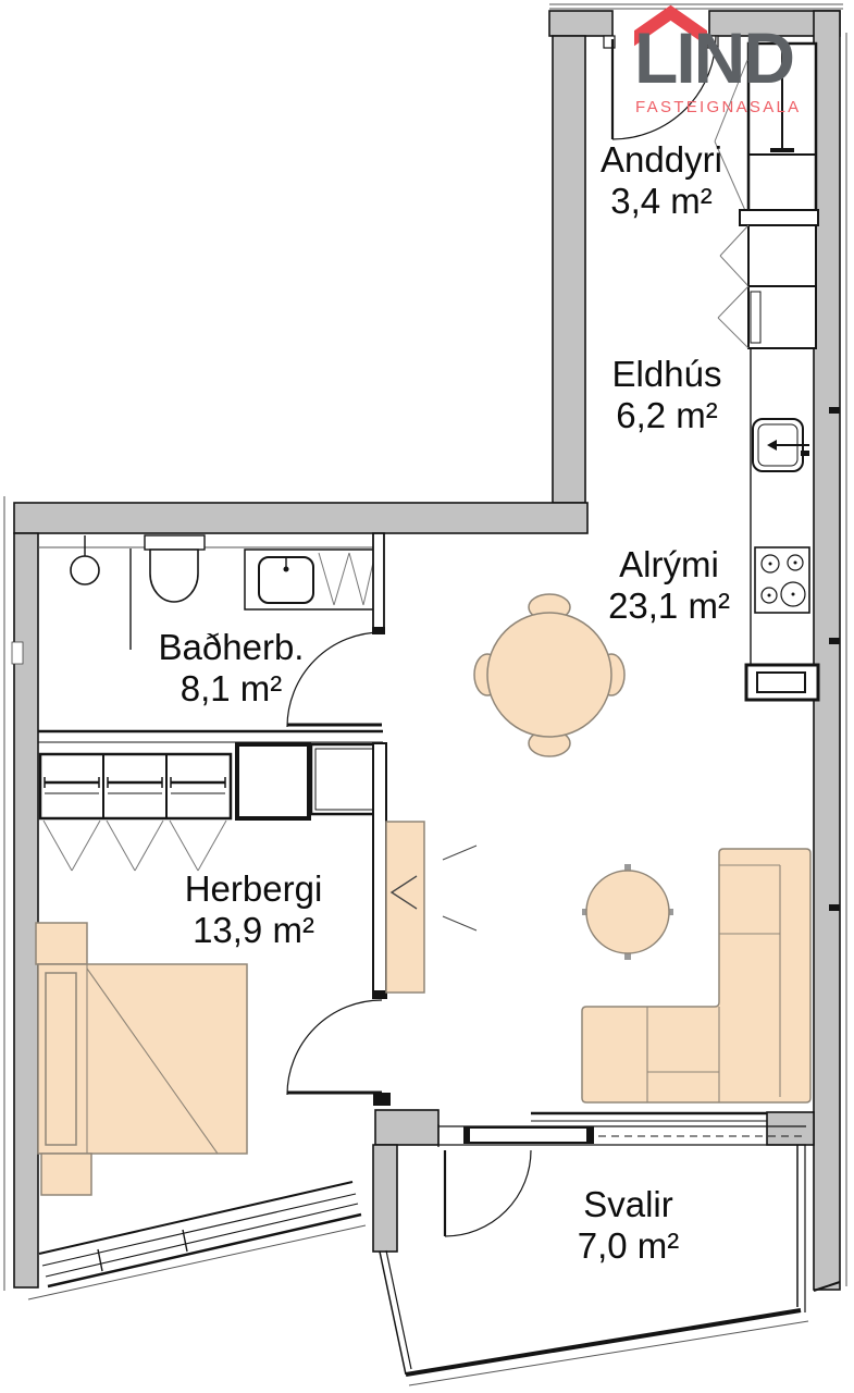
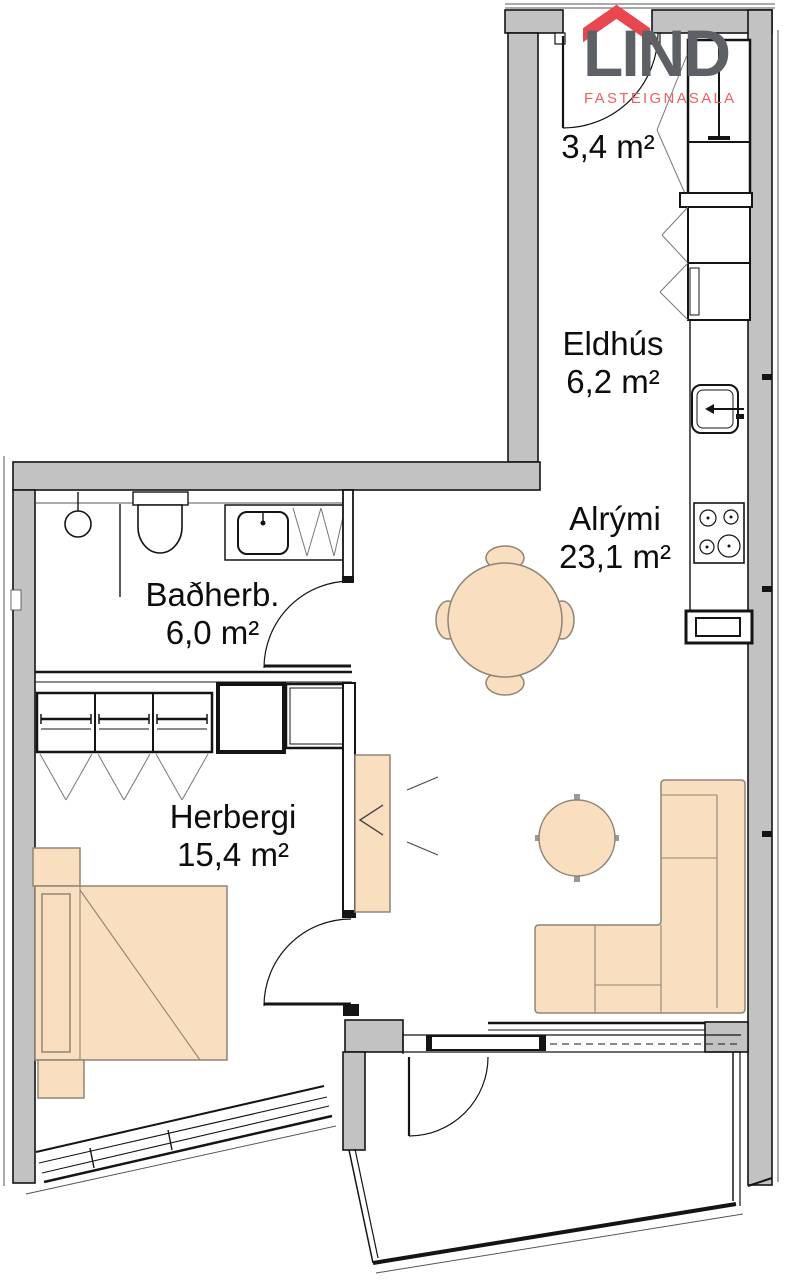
- Anddyri
  3,4 m²
  Eldhús
  6,2 m²
  Alrými
  23,1 m²
  Baðherb.
- 8,1 m²
+ 6,0 m²
  Herbergi
- 13,9 m²
+ 15,4 m²
- Svalir
- 7,0 m²
  LIND
  FASTEIGNASALA
